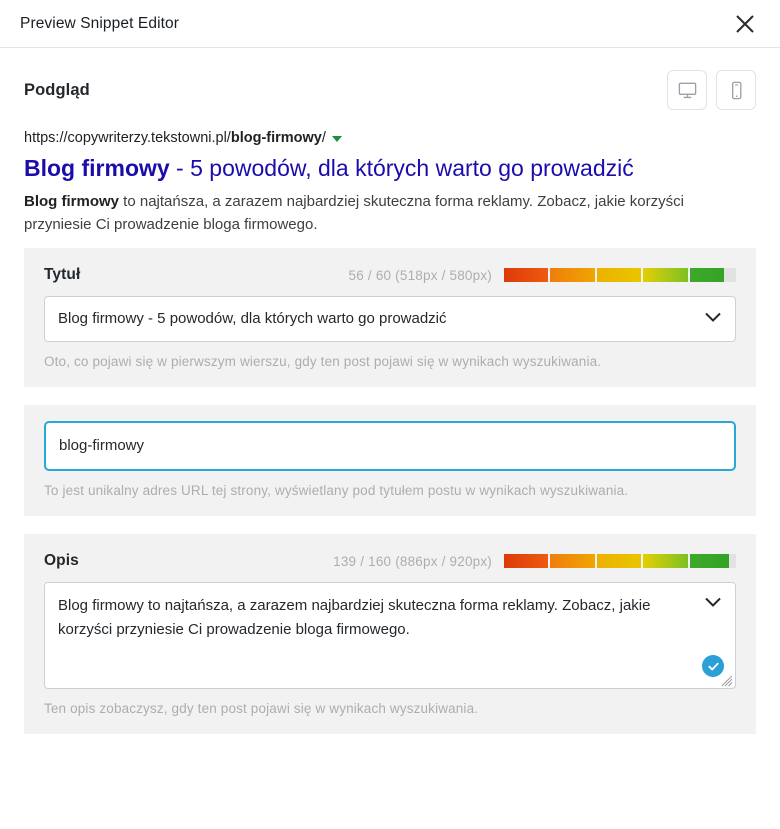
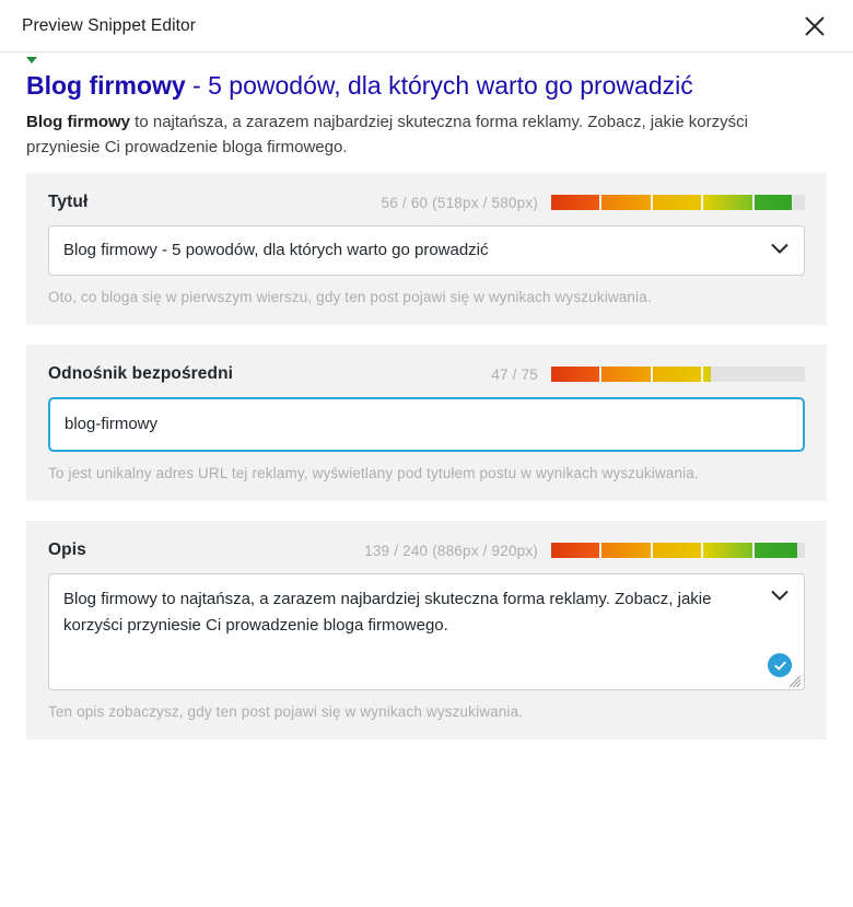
  Preview Snippet Editor
- Podgląd
- https://copywriterzy.tekstowni.pl/blog-firmowy/
  Blog firmowy - 5 powodów, dla których warto go prowadzić
  Blog firmowy to najtańsza, a zarazem najbardziej skuteczna forma reklamy. Zobacz, jakie korzyści przyniesie Ci prowadzenie bloga firmowego.
  Tytuł
  56 / 60 (518px / 580px)
  Blog firmowy - 5 powodów, dla których warto go prowadzić
- Oto, co pojawi się w pierwszym wierszu, gdy ten post pojawi się w wynikach wyszukiwania.
+ Oto, co bloga się w pierwszym wierszu, gdy ten post pojawi się w wynikach wyszukiwania.
+ Odnośnik bezpośredni
+ 47 / 75
  blog-firmowy
- To jest unikalny adres URL tej strony, wyświetlany pod tytułem postu w wynikach wyszukiwania.
+ To jest unikalny adres URL tej reklamy, wyświetlany pod tytułem postu w wynikach wyszukiwania.
  Opis
- 139 / 160 (886px / 920px)
+ 139 / 240 (886px / 920px)
  Ten opis zobaczysz, gdy ten post pojawi się w wynikach wyszukiwania.
